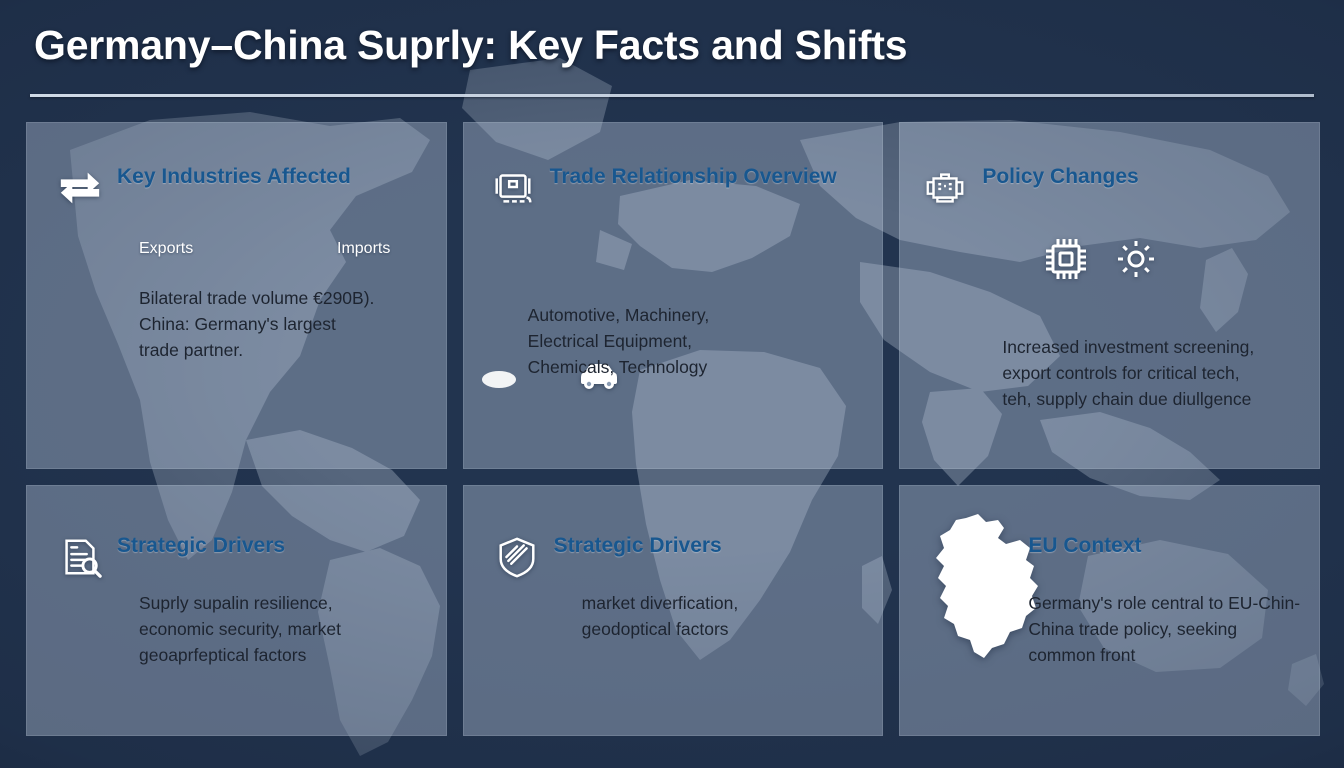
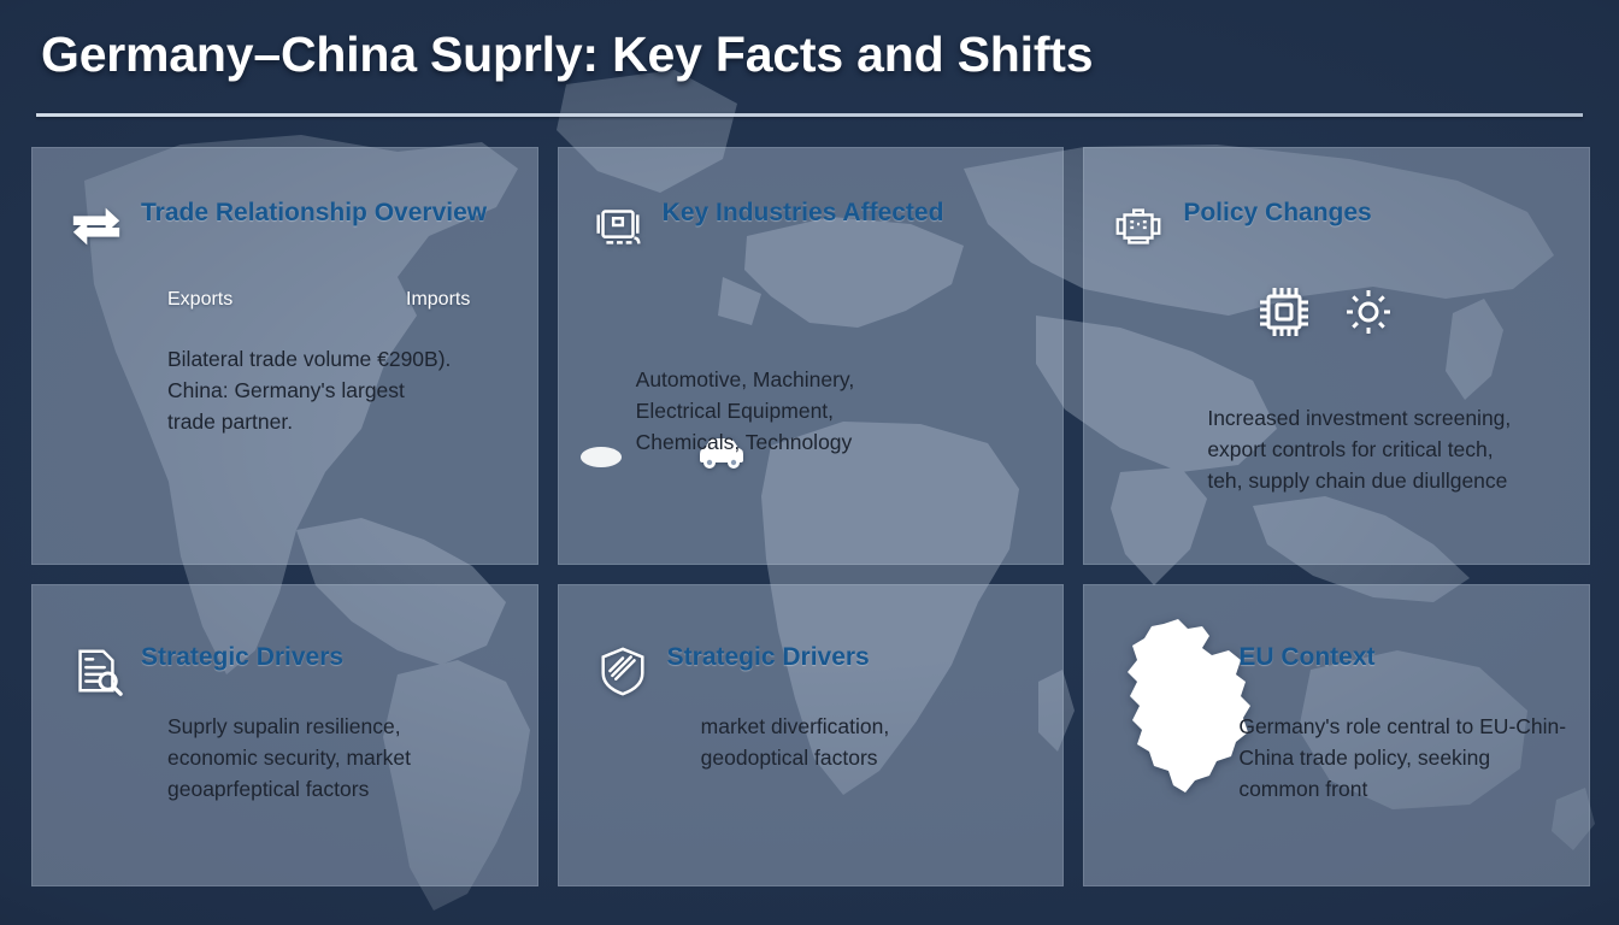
  Germany–China Suprly: Key Facts and Shifts
- Key Industries Affected
+ Trade Relationship Overview
  Exports
  Imports
  Bilateral trade volume €290B).
  China: Germany's largest
  trade partner.
- Trade Relationship Overview
+ Key Industries Affected
  Automotive, Machinery,
  Electrical Equipment,
  Chemicals, Technology
  Policy Changes
  Increased investment screening,
  export controls for critical tech,
  teh, supply chain due diullgence
  Strategic Drivers
  Suprly supalin resilience,
  economic security, market
  geoaprfeptical factors
  Strategic Drivers
  market diverfication,
  geodoptical factors
  EU Context
  Germany's role central to EU-Chin-
  China trade policy, seeking
  common front
